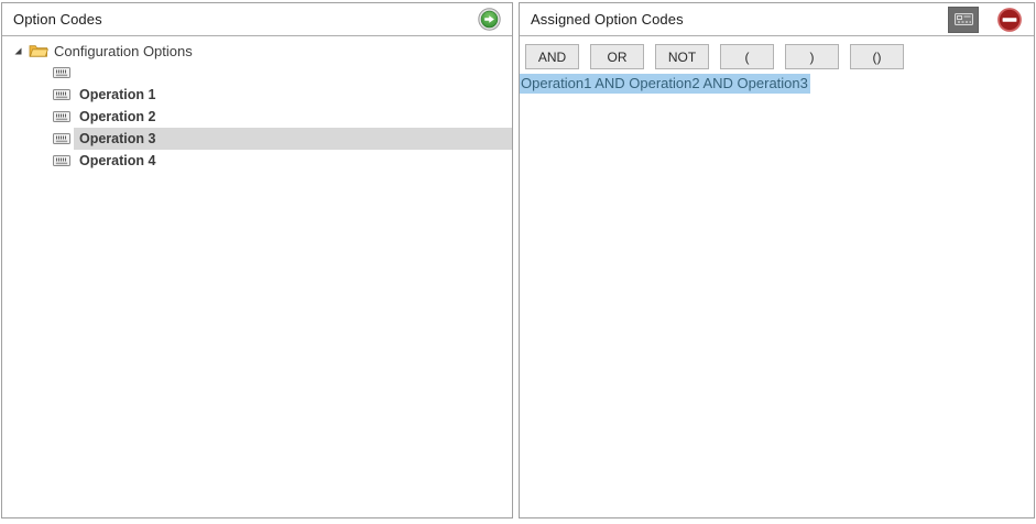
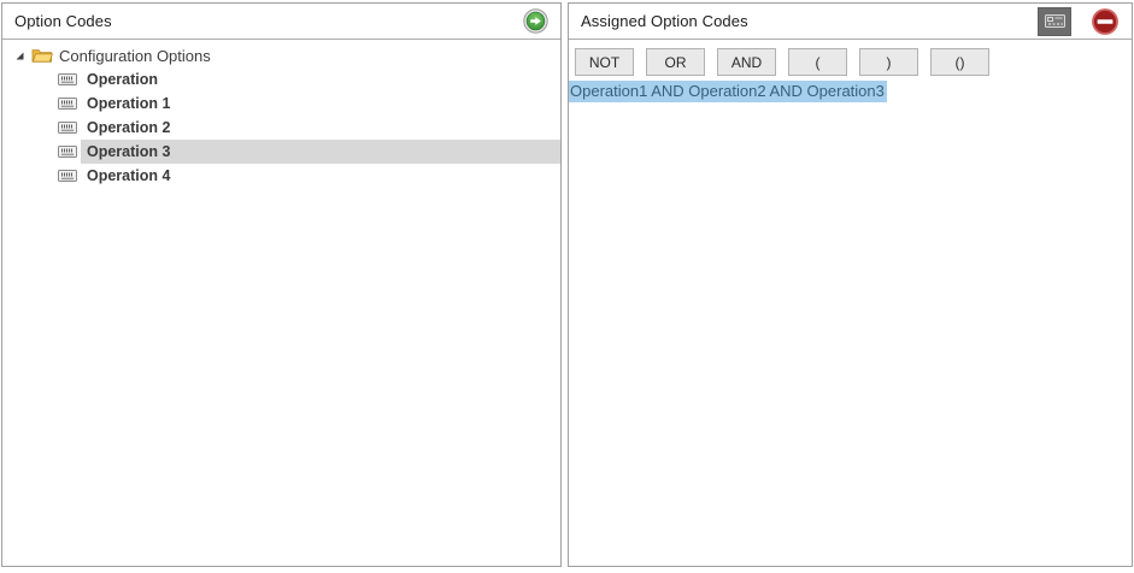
  Option Codes
  Configuration Options
+ Operation
  Operation 1
  Operation 2
  Operation 3
  Operation 4
  Assigned Option Codes
- AND
+ NOT
  OR
- NOT
+ AND
  (
  )
  ()
  Operation1 AND Operation2 AND Operation3
